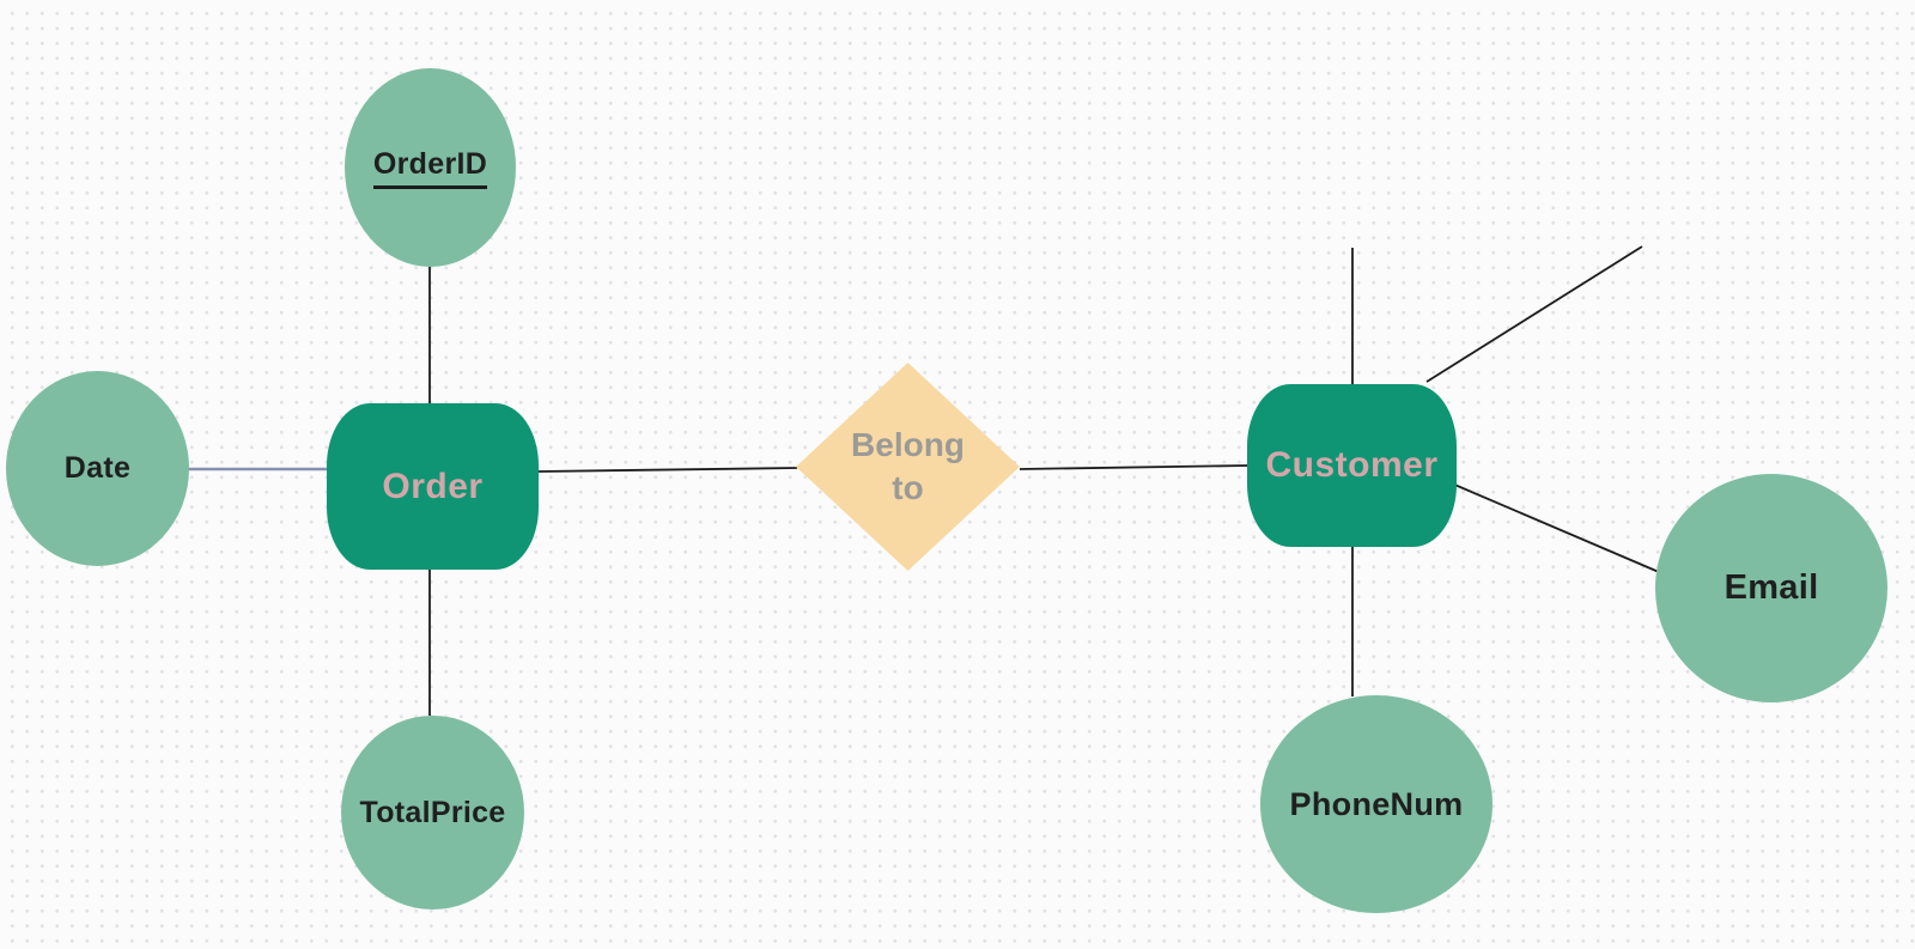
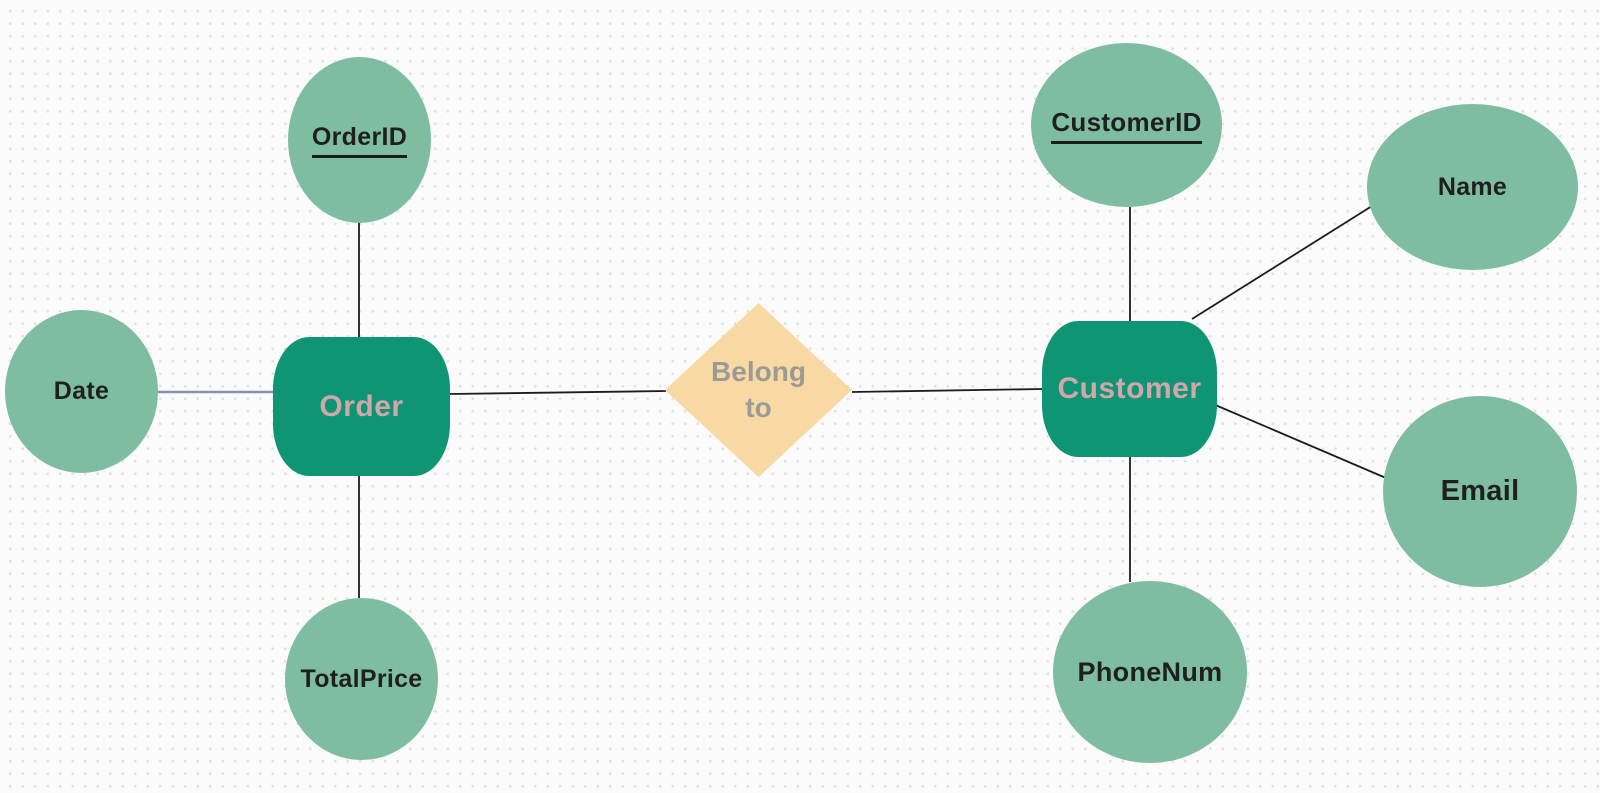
  OrderID
  Date
  TotalPrice
  Order
  Belong to
  Customer
+ CustomerID
+ Name
  Email
  PhoneNum
